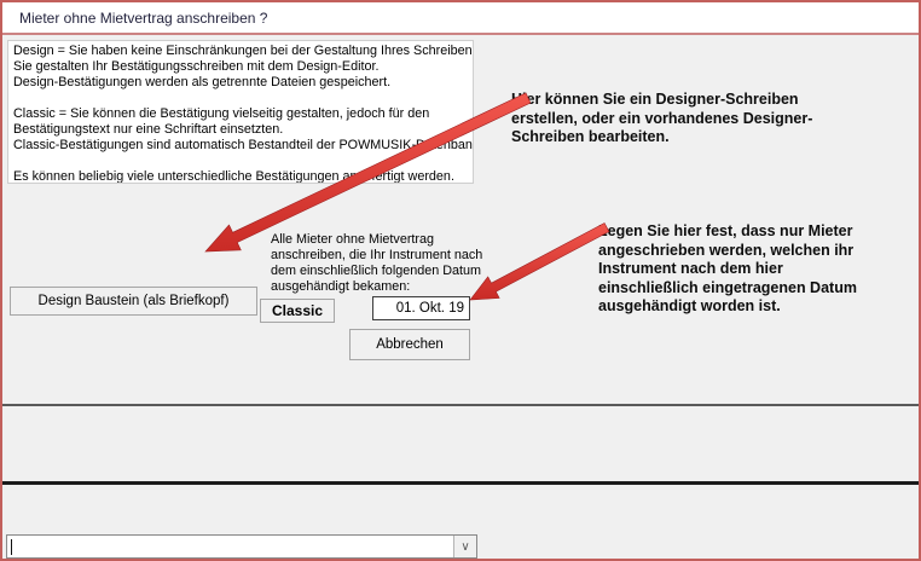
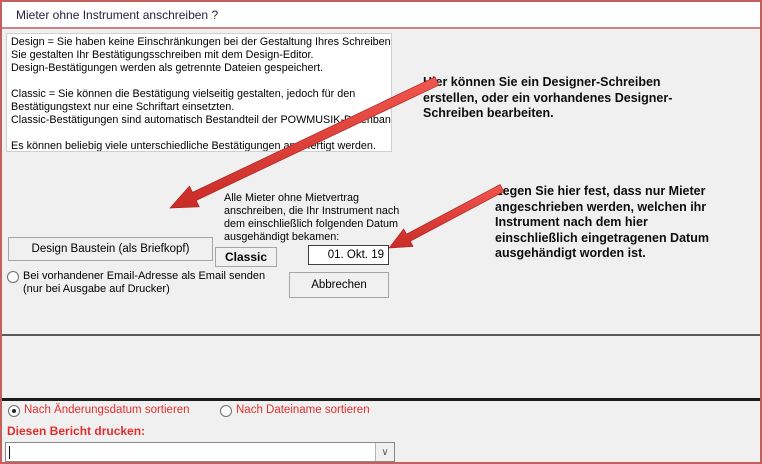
- Mieter ohne Mietvertrag anschreiben ?
+ Mieter ohne Instrument anschreiben ?
  Design = Sie haben keine Einschränkungen bei der Gestaltung Ihres Schreiben
  Sie gestalten Ihr Bestätigungsschreiben mit dem Design-Editor.
  Design-Bestätigungen werden als getrennte Dateien gespeichert.
  Classic = Sie können die Bestätigung vielseitig gestalten, jedoch für den
  Bestätigungstext nur eine Schriftart einsetzten.
  Classic-Bestätigungen sind automatisch Bestandteil der POWMUSIK-nban
  Es können beliebig viele unterschiedliche Bestätigungen aertigt werden.
  er können Sie ein Designer-Schreiben
  erstellen, oder ein vorhandenes Designer-
  Schreiben bearbeiten.
  egen Sie hier fest, dass nur Mieter
  angeschrieben werden, welchen ihr
  Instrument nach dem hier
  einschließlich eingetragenen Datum
  ausgehändigt worden ist.
  Design Baustein (als Briefkopf)
  Alle Mieter ohne Mietvertrag
  anschreiben, die Ihr Instrument nach
  dem einschließlich folgenden Datum
  ausgehändigt bekamen:
  Classic
  01. Okt. 19
  Abbrechen
+ Bei vorhandener Email-Adresse als Email senden
+ (nur bei Ausgabe auf Drucker)
+ Nach Änderungsdatum sortieren
+ Nach Dateiname sortieren
+ Diesen Bericht drucken:
  ∨
